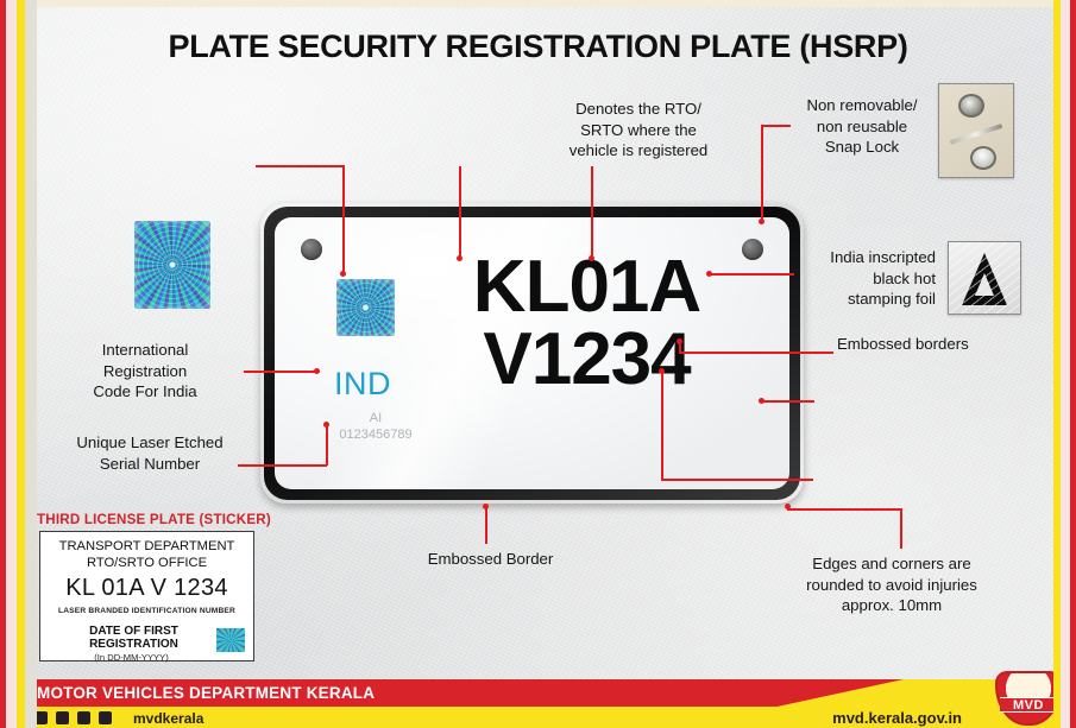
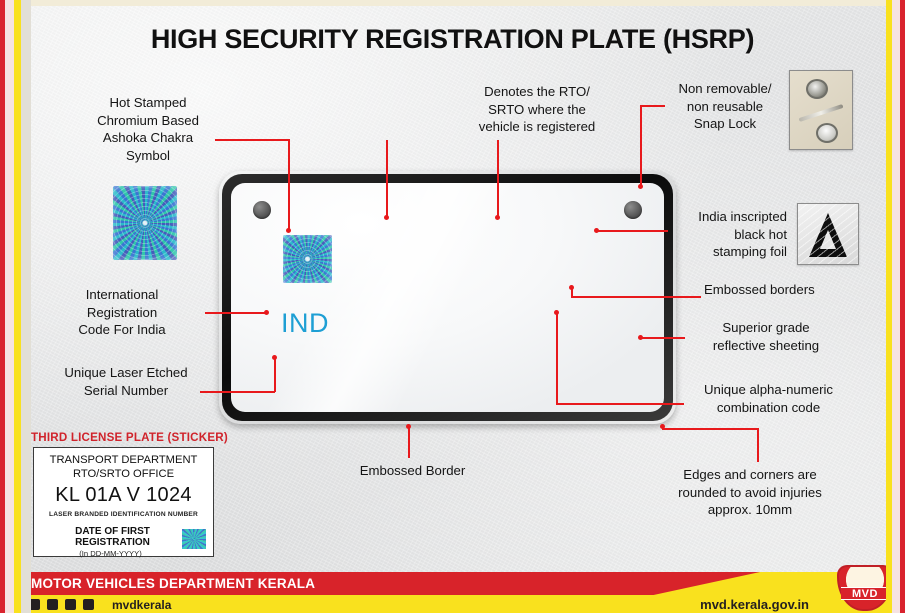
- PLATE SECURITY REGISTRATION PLATE (HSRP)
+ HIGH SECURITY REGISTRATION PLATE (HSRP)
+ Hot Stamped
+ Chromium Based
+ Ashoka Chakra
+ Symbol
  Denotes the RTO/
  SRTO where the
  vehicle is registered
  Non removable/
  non reusable
  Snap Lock
  India inscripted
  black hot
  stamping foil
  Embossed borders
+ Superior grade
+ reflective sheeting
+ Unique alpha-numeric
+ combination code
  International
  Registration
  Code For India
  Unique Laser Etched
  Serial Number
  Embossed Border
  Edges and corners are
  rounded to avoid injuries
  approx. 10mm
  IND
- AI
- 0123456789
- KL01A
- V1234
  THIRD LICENSE PLATE (STICKER)
  TRANSPORT DEPARTMENT
  RTO/SRTO OFFICE
- KL 01A V 1234
+ KL 01A V 1024
  DATE OF FIRST REGISTRATION
  (In DD-MM-YYYY)
  MOTOR VEHICLES DEPARTMENT KERALA
  mvdkerala
  mvd.kerala.gov.in
  MVD
